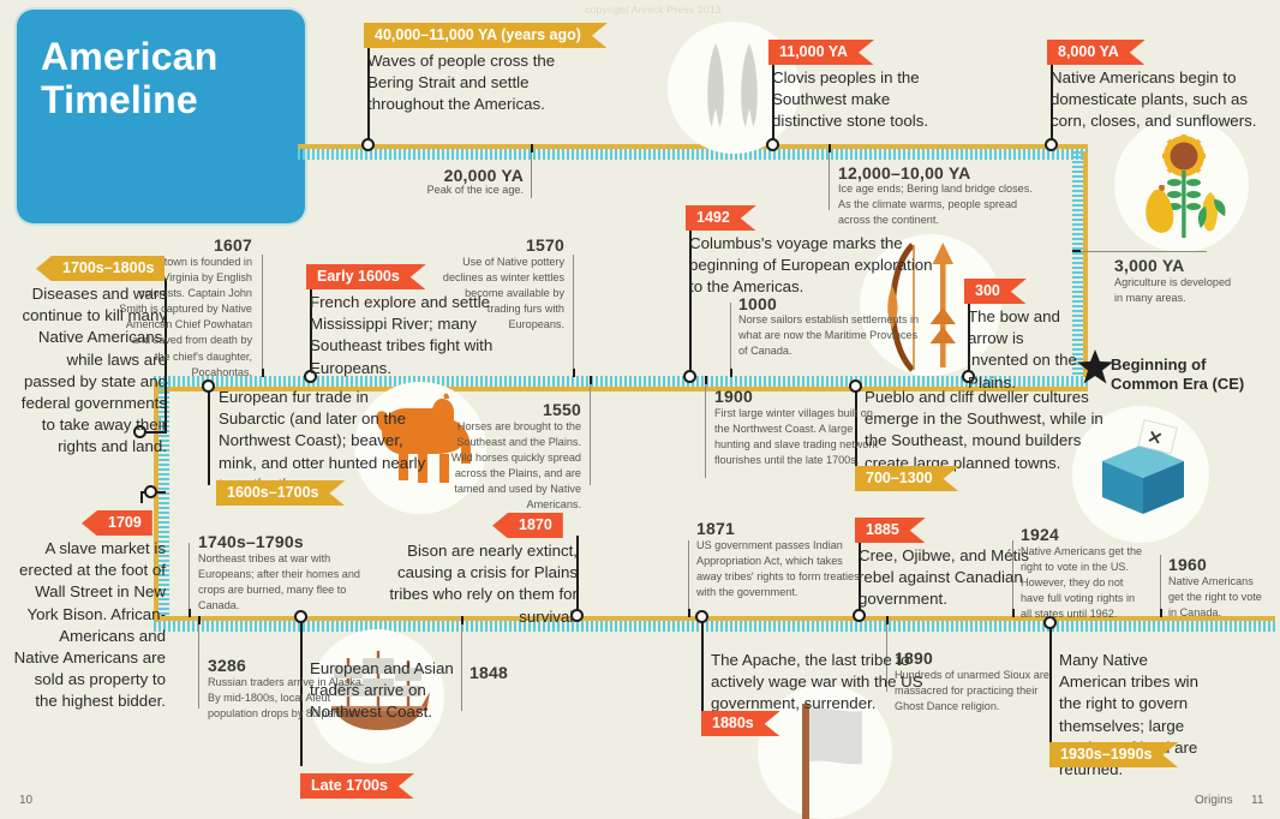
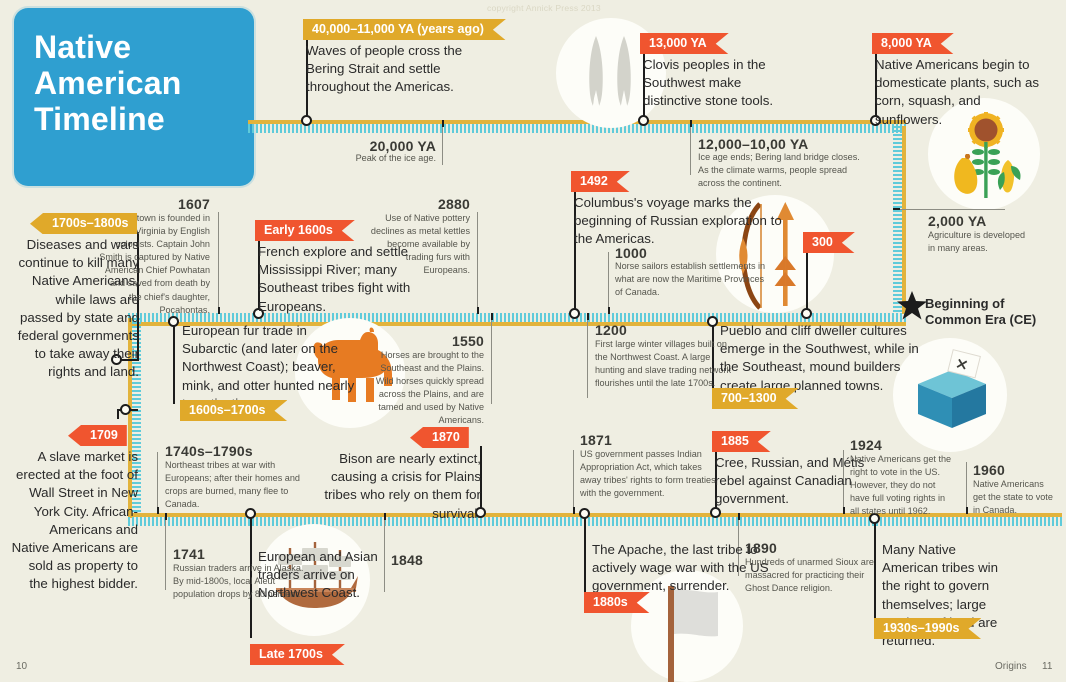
+ Native
  American
  Timeline
  copyright Annick Press 2013
  40,000–11,000 YA (years ago)
  Waves of people cross the Bering Strait and settle throughout the Americas.
  20,000 YA
  Peak of the ice age.
- 11,000 YA
+ 13,000 YA
  Clovis peoples in the Southwest make distinctive stone tools.
  12,000–10,00 YA
  Ice age ends; Bering land bridge closes. As the climate warms, people spread across the continent.
  8,000 YA
- Native Americans begin to domesticate plants, such as corn, closes, and sunflowers.
+ Native Americans begin to domesticate plants, such as corn, squash, and sunflowers.
- 3,000 YA
+ 2,000 YA
  Agriculture is developed in many areas.
  Beginning of
  Common Era (CE)
  1492
- Columbus's voyage marks the beginning of European exploration to the Americas.
+ Columbus's voyage marks the beginning of Russian exploration to the Americas.
  1000
  Norse sailors establish settlements in what are now the Maritime Provinces of Canada.
- 1900
+ 1200
  First large winter villages built on the Northwest Coast. A large hunting and slave trading network flourishes until the late 1700s.
- 1570
+ 2880
- Use of Native pottery declines as winter kettles become available by trading furs with Europeans.
+ Use of Native pottery declines as metal kettles become available by trading furs with Europeans.
  1550
  Horses are brought to the Southeast and the Plains. Wild horses quickly spread across the Plains, and are tamed and used by Native Americans.
  300
- The bow and arrow is invented on the Plains.
  Pueblo and cliff dweller cultures emerge in the Southwest, while in the Southeast, mound builders create large planned towns.
  700–1300
  Early 1600s
  French explore and settle Mississippi River; many Southeast tribes fight with Europeans.
  1607
  town is founded in Virginia by English colonists. Captain John Smith is captured by Native American Chief Powhatan and saved from death by the chief's daughter, Pocahontas.
  European fur trade in Subarctic (and later on the Northwest Coast); beaver, mink, and otter hunted nearly
  1600s–1700s
  1700s–1800s
  Diseases and wars continue to kill many Native Americans, while laws are passed by state and federal governments to take away their rights and land.
  1709
- A slave market is erected at the foot of Wall Street in New York Bison. African-Americans and Native Americans are sold as property to the highest bidder.
+ A slave market is erected at the foot of Wall Street in New York City. African-Americans and Native Americans are sold as property to the highest bidder.
  1740s–1790s
  Northeast tribes at war with Europeans; after their homes and crops are burned, many flee to Canada.
- 3286
+ 1741
  Russian traders arrive in Alaska. By mid-1800s, local Aleut population drops by 80 percent.
  European and Asian traders arrive on Northwest Coast.
  Late 1700s
  1870
  Bison are nearly extinct, causing a crisis for Plains tribes who rely on them for survival.
  1848
  1871
  US government passes Indian Appropriation Act, which takes away tribes' rights to form treaties with the government.
  The Apache, the last tribe to actively wage war with the US government, surrender.
  1880s
  1885
- Cree, Ojibwe, and Métis rebel against Canadian government.
+ Cree, Russian, and Métis rebel against Canadian government.
  1890
  Hundreds of unarmed Sioux are massacred for practicing their Ghost Dance religion.
  1924
  Native Americans get the right to vote in the US. However, they do not have full voting rights in all states until 1962.
  1960
- Native Americans get the right to vote in Canada.
+ Native Americans get the state to vote in Canada.
  Many Native American tribes win the right to govern themselves; large are returned.
  1930s–1990s
  10
  Origins
  11
